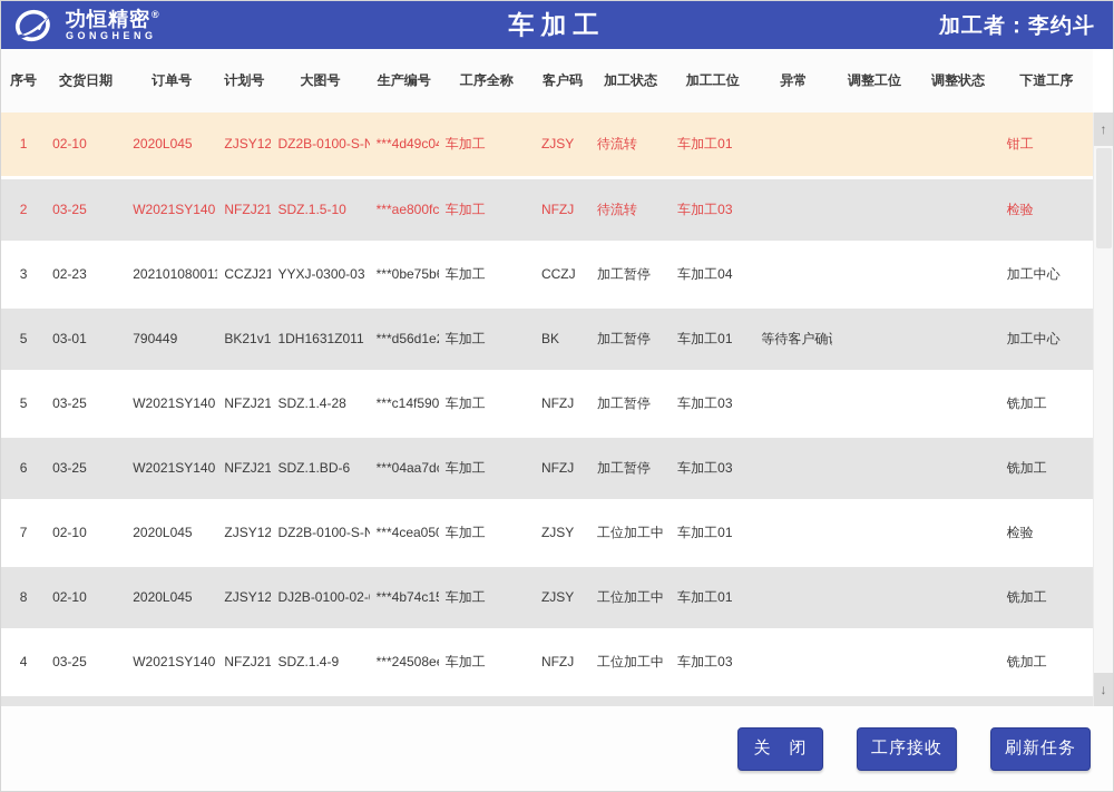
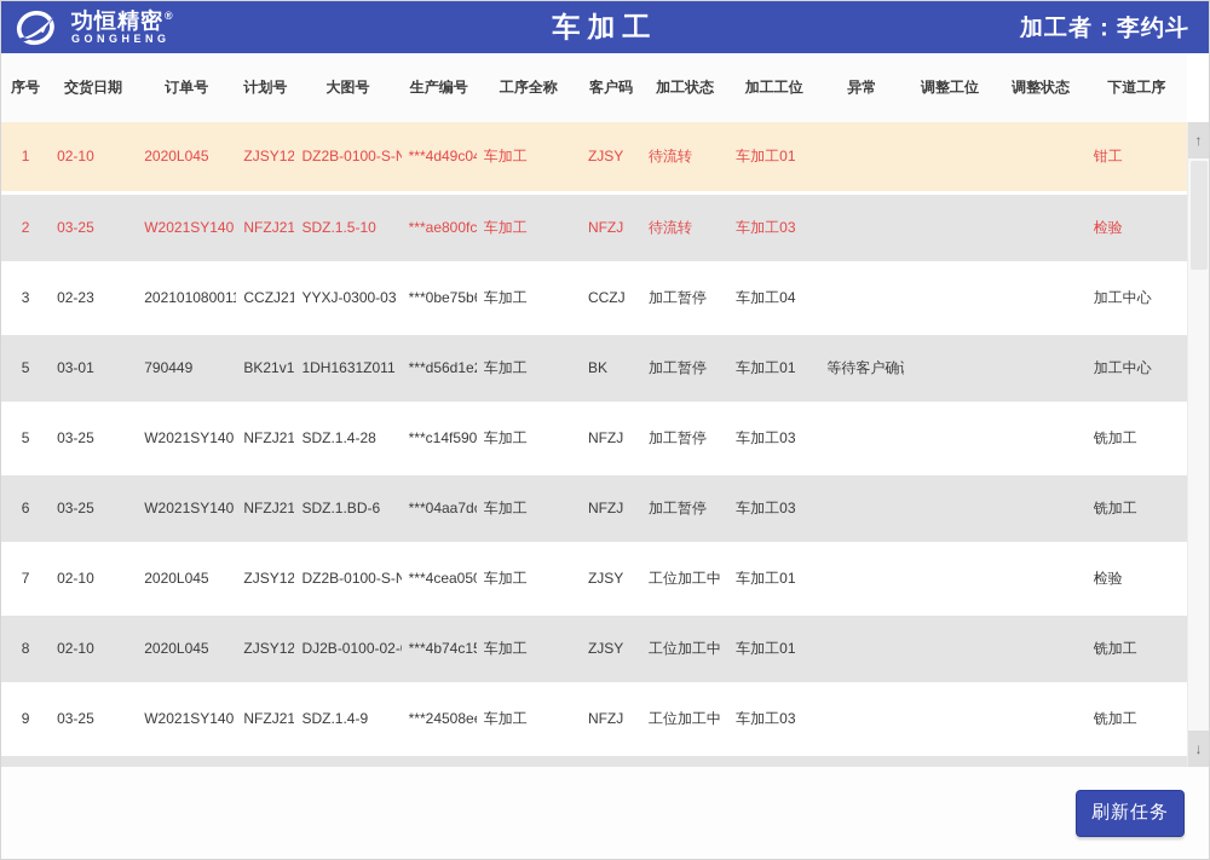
  功恒精密®
  GONGHENG
  车加工
  加工者：李约斗
  序号	交货日期	订单号	计划号	大图号	生产编号	工序全称	客户码	加工状态	加工工位	异常	调整工位	调整状态	下道工序
  1	02-10	2020L045	ZJSY12	DZ2B-0100-S-N	***4d49c0	车加工	ZJSY	待流转	车加工01				钳工
  2	03-25	W2021SY140	NFZJ21	SDZ.1.5-10	***ae800fc	车加工	NFZJ	待流转	车加工03				检验
  3	02-23	202101080011	CCZJ21	YYXJ-0300-03	***0be75b	车加工	CCZJ	加工暂停	车加工04				加工中心
  5	03-01	790449	BK21v1	1DH1631Z011	***d56d1e	车加工	BK	加工暂停	车加工01	等待客户确			加工中心
  5	03-25	W2021SY140	NFZJ21	SDZ.1.4-28	***c14f590	车加工	NFZJ	加工暂停	车加工03				铣加工
  6	03-25	W2021SY140	NFZJ21	SDZ.1.BD-6	***04aa7d	车加工	NFZJ	加工暂停	车加工03				铣加工
  7	02-10	2020L045	ZJSY12	DZ2B-0100-S-N	***4cea05	车加工	ZJSY	工位加工中	车加工01				检验
  8	02-10	2020L045	ZJSY12	DJ2B-0100-02-	***4b74c1	车加工	ZJSY	工位加工中	车加工01				铣加工
- 4	03-25	W2021SY140	NFZJ21	SDZ.1.4-9	***24508e	车加工	NFZJ	工位加工中	车加工03				铣加工
+ 9	03-25	W2021SY140	NFZJ21	SDZ.1.4-9	***24508e	车加工	NFZJ	工位加工中	车加工03				铣加工
  ↑
  ↓
- 关 闭
- 工序接收
  刷新任务
